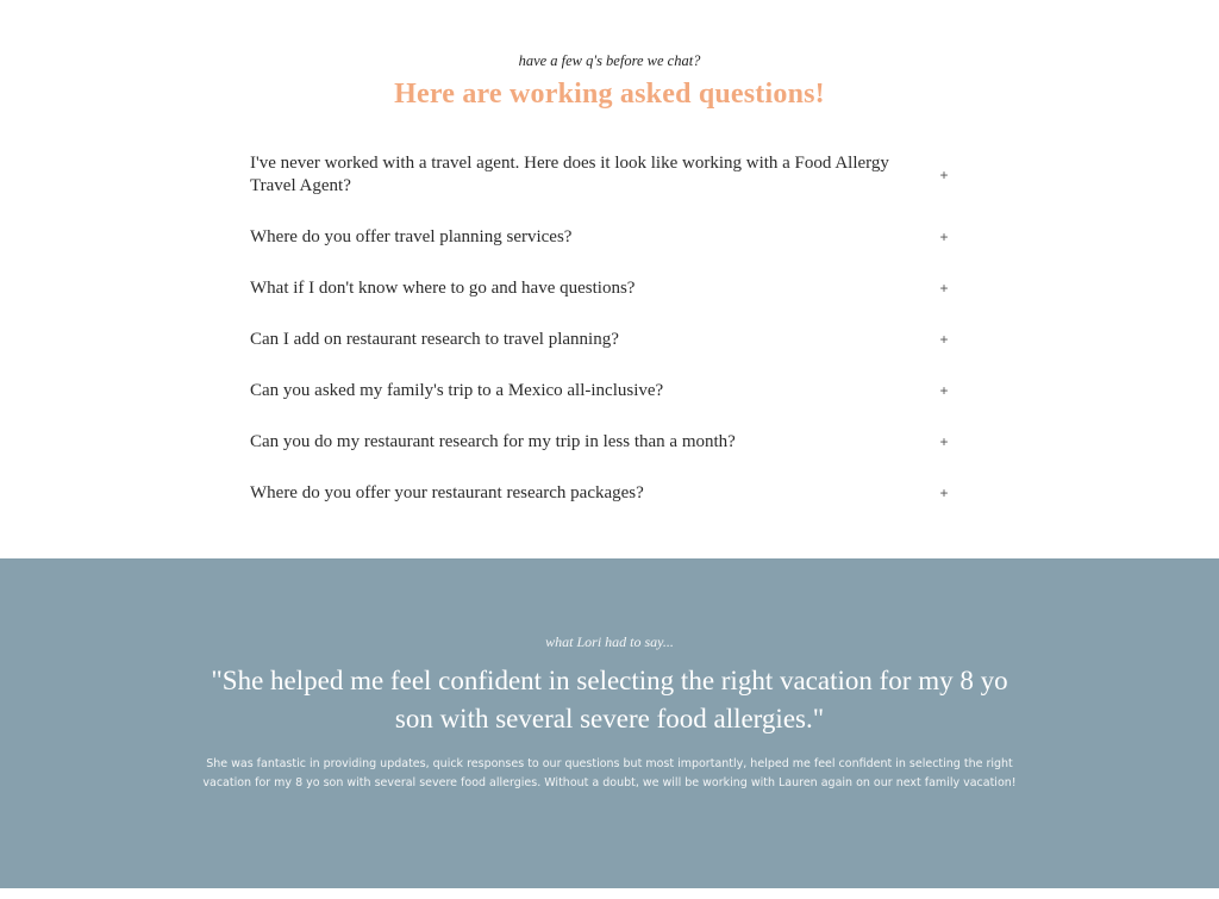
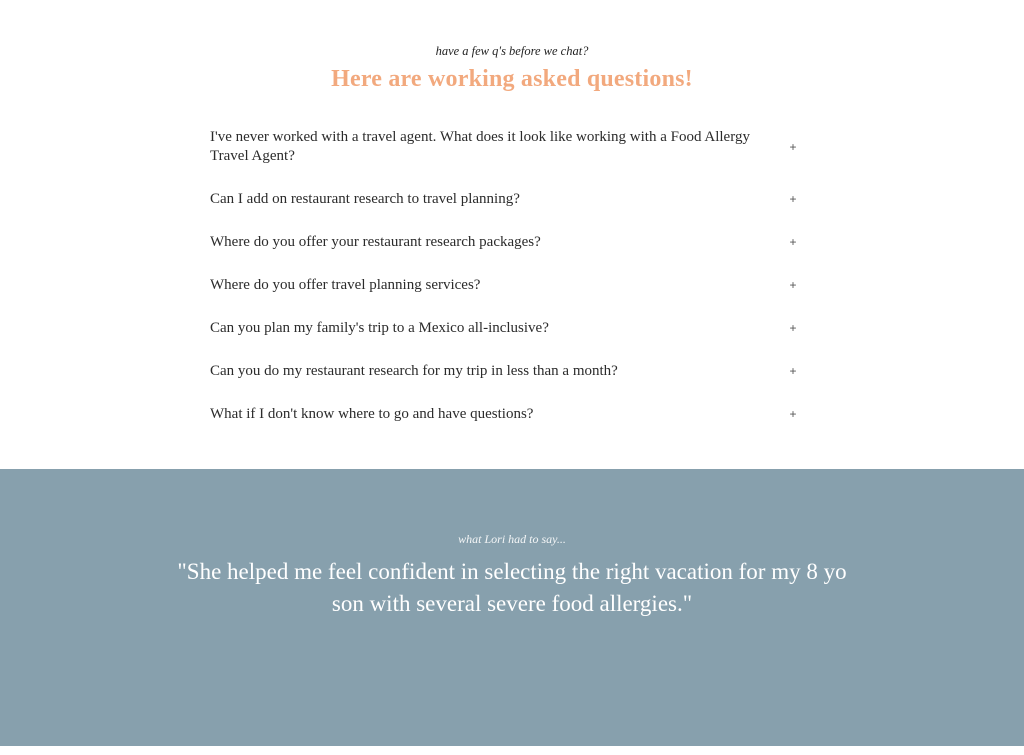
  have a few q's before we chat?
  Here are working asked questions!
- I've never worked with a travel agent. Here does it look like working with a Food Allergy Travel Agent?
+ I've never worked with a travel agent. What does it look like working with a Food Allergy Travel Agent?
  +
- Where do you offer travel planning services?
+ Can I add on restaurant research to travel planning?
  +
- What if I don't know where to go and have questions?
+ Where do you offer your restaurant research packages?
  +
- Can I add on restaurant research to travel planning?
+ Where do you offer travel planning services?
  +
- Can you asked my family's trip to a Mexico all-inclusive?
+ Can you plan my family's trip to a Mexico all-inclusive?
  +
  Can you do my restaurant research for my trip in less than a month?
  +
- Where do you offer your restaurant research packages?
+ What if I don't know where to go and have questions?
  +
  what Lori had to say...
  "She helped me feel confident in selecting the right vacation for my 8 yo son with several severe food allergies."
- She was fantastic in providing updates, quick responses to our questions but most importantly, helped me feel confident in selecting the right vacation for my 8 yo son with several severe food allergies. Without a doubt, we will be working with Lauren again on our next family vacation!
